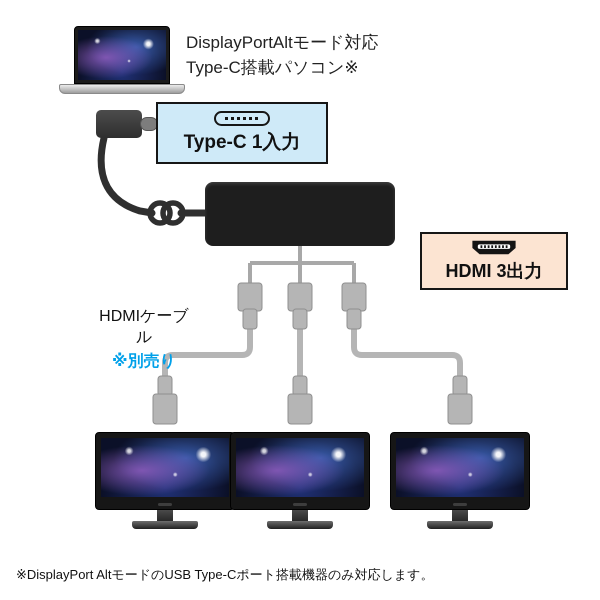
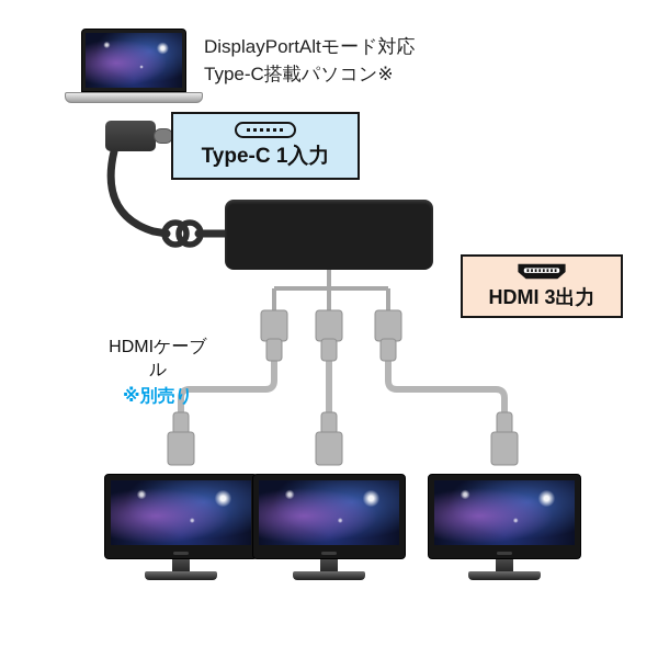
  DisplayPortAltモード対応
  Type-C搭載パソコン※
  Type-C 1入力
  HDMI 3出力
  HDMIケーブル
  ※別売り
- ※DisplayPort AltモードのUSB Type-Cポート搭載機器のみ対応します。
